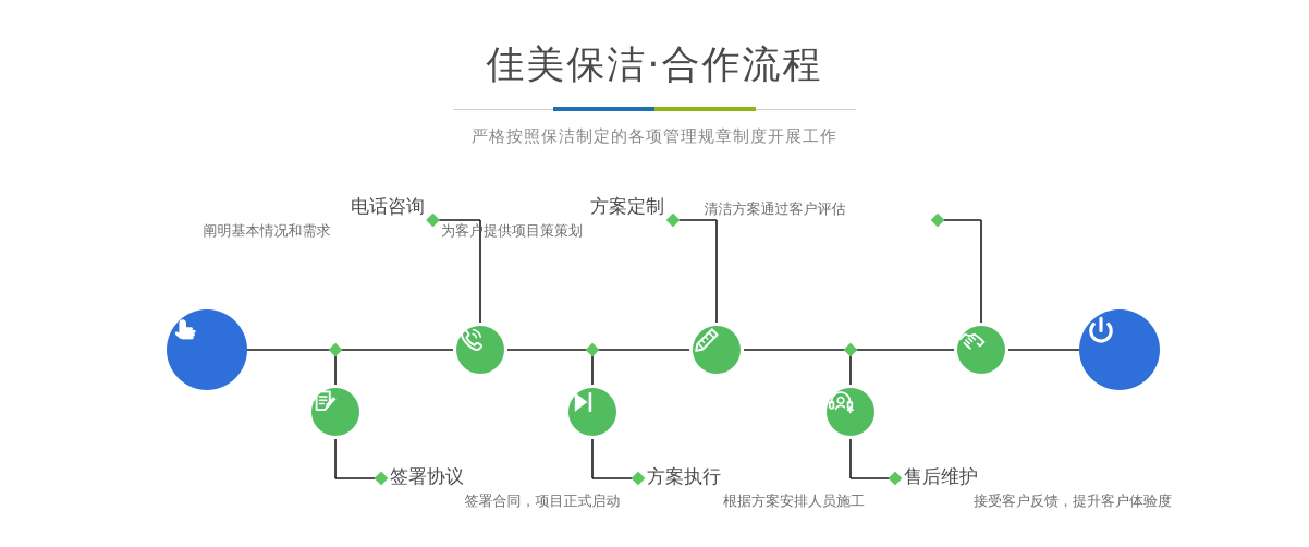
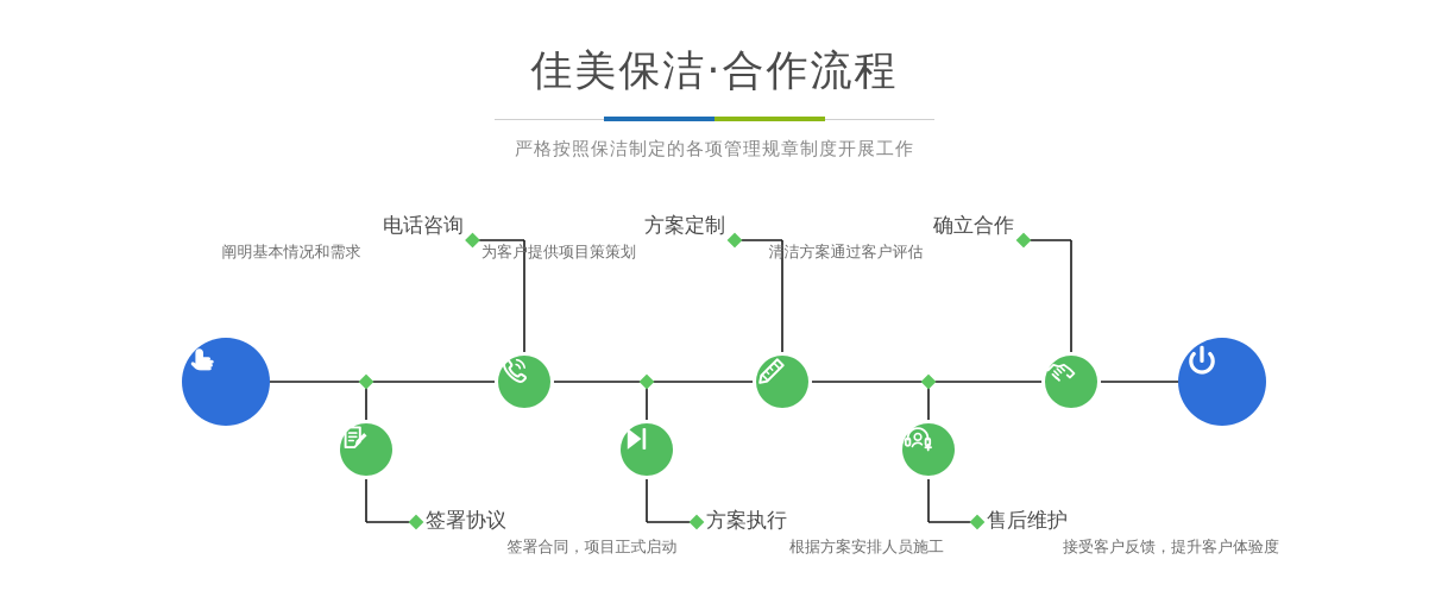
  佳美保洁·合作流程
  严格按照保洁制定的各项管理规章制度开展工作
  电话咨询
  阐明基本情况和需求
  方案定制
  为客户提供项目策策划
+ 确立合作
  清洁方案通过客户评估
  签署协议
  签署合同，项目正式启动
  方案执行
  根据方案安排人员施工
  售后维护
  接受客户反馈，提升客户体验度
